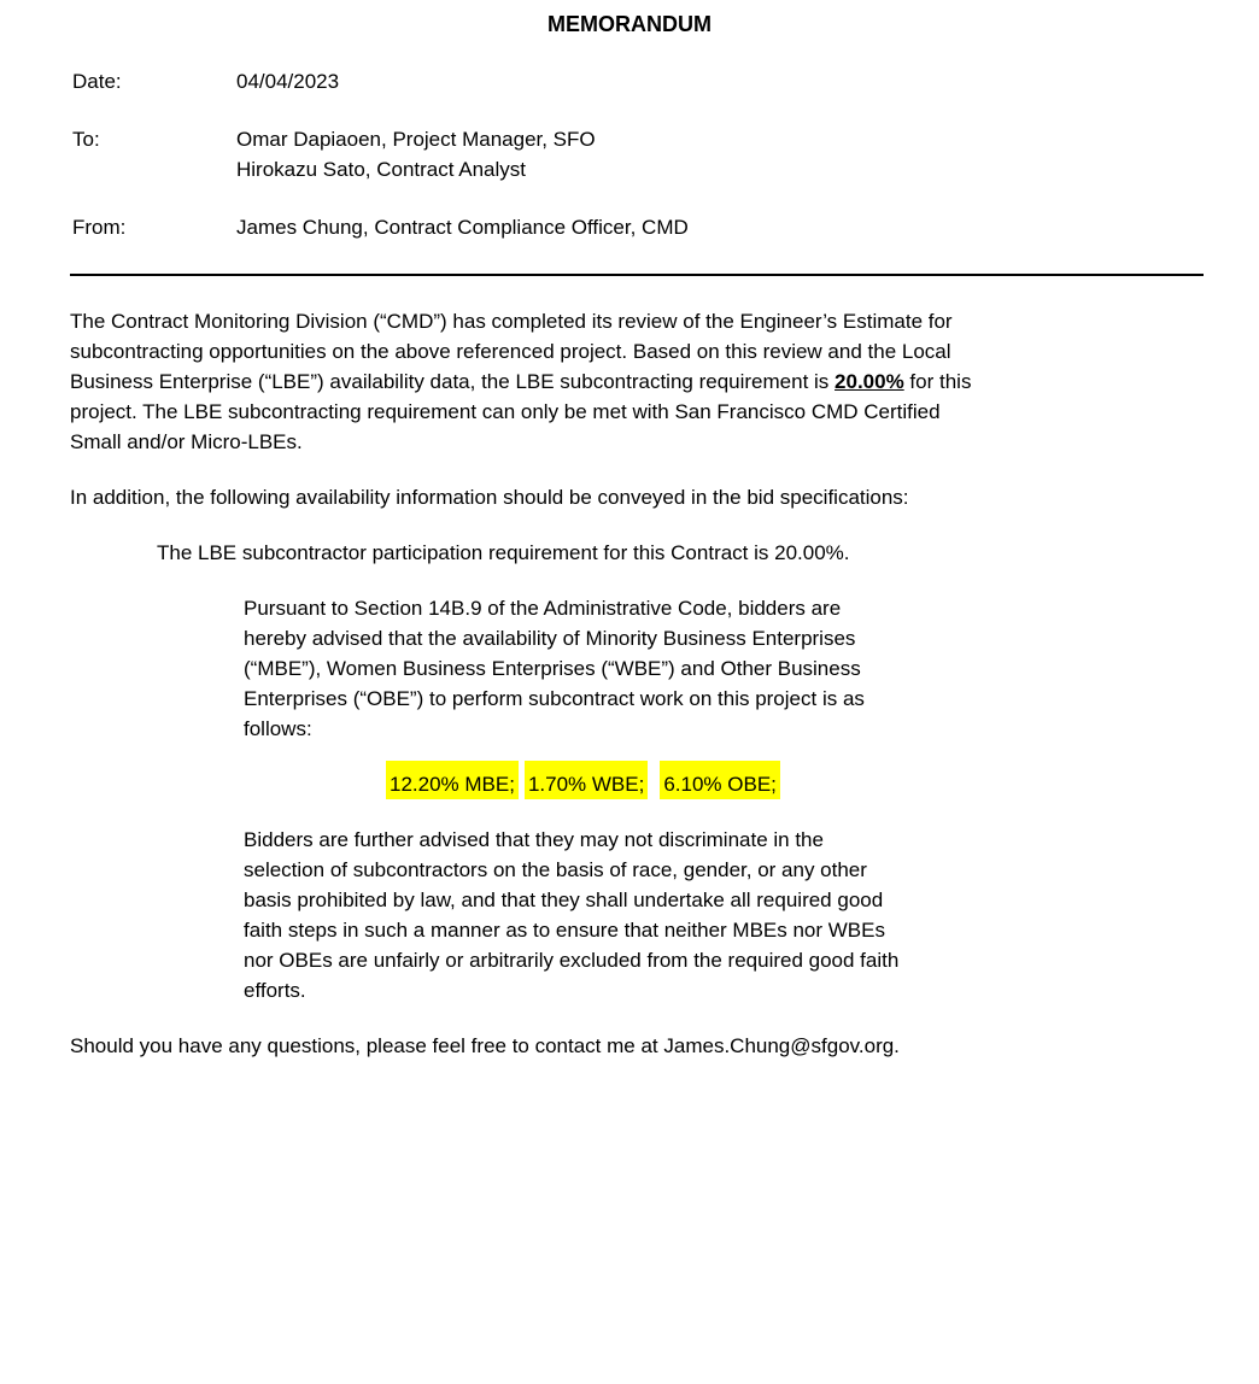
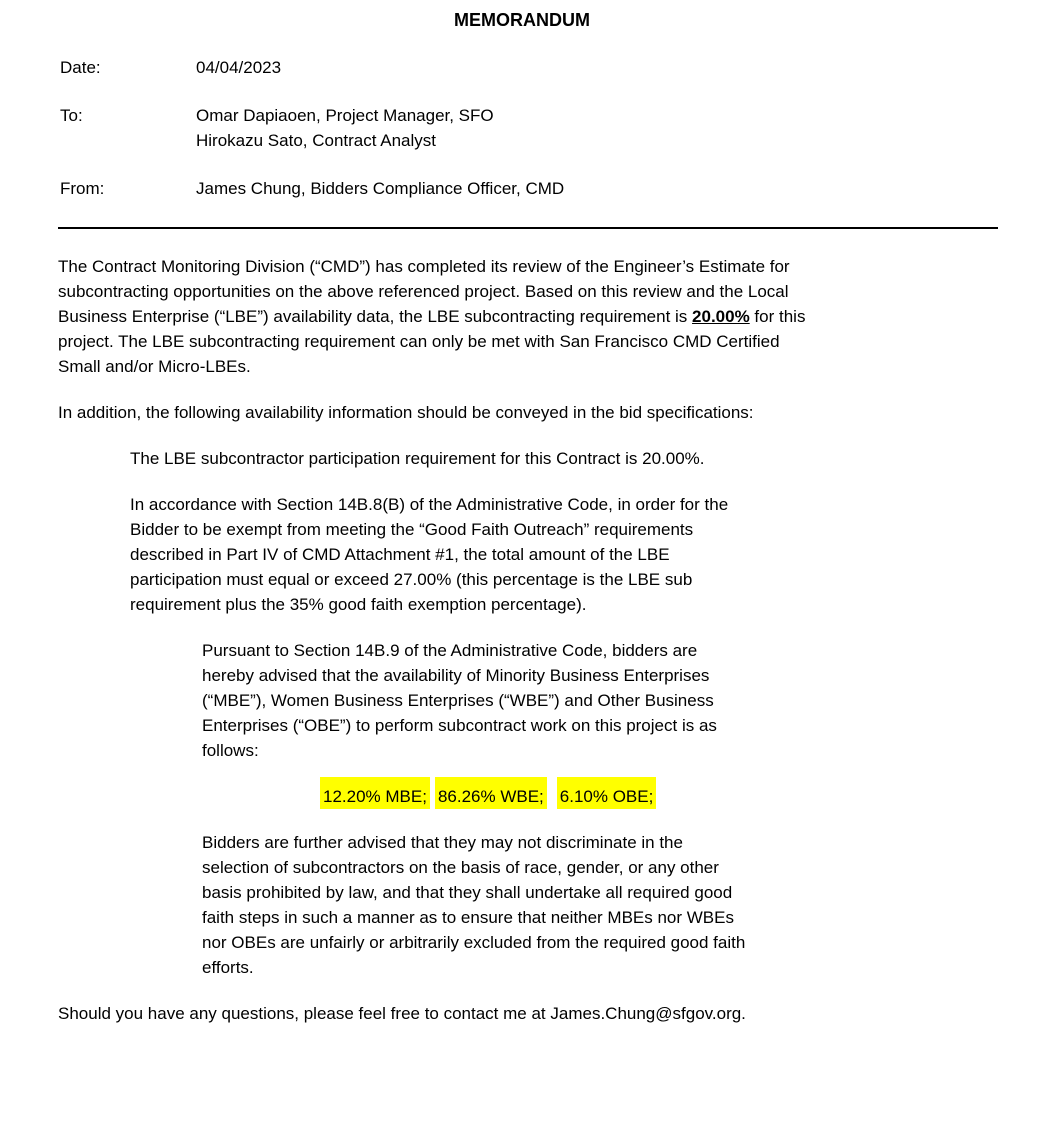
  MEMORANDUM
  Date:
  04/04/2023
  To:
  Omar Dapiaoen, Project Manager, SFO
  Hirokazu Sato, Contract Analyst
  From:
- James Chung, Contract Compliance Officer, CMD
+ James Chung, Bidders Compliance Officer, CMD
  The Contract Monitoring Division (“CMD”) has completed its review of the Engineer’s Estimate for
  subcontracting opportunities on the above referenced project. Based on this review and the Local
  Business Enterprise (“LBE”) availability data, the LBE subcontracting requirement is 20.00% for this
  project. The LBE subcontracting requirement can only be met with San Francisco CMD Certified
  Small and/or Micro-LBEs.
  In addition, the following availability information should be conveyed in the bid specifications:
  The LBE subcontractor participation requirement for this Contract is 20.00%.
+ In accordance with Section 14B.8(B) of the Administrative Code, in order for the
+ Bidder to be exempt from meeting the “Good Faith Outreach” requirements
+ described in Part IV of CMD Attachment #1, the total amount of the LBE
+ participation must equal or exceed 27.00% (this percentage is the LBE sub
+ requirement plus the 35% good faith exemption percentage).
  Pursuant to Section 14B.9 of the Administrative Code, bidders are
  hereby advised that the availability of Minority Business Enterprises
  (“MBE”), Women Business Enterprises (“WBE”) and Other Business
  Enterprises (“OBE”) to perform subcontract work on this project is as
  follows:
- 12.20% MBE; 1.70% WBE; 6.10% OBE;
+ 12.20% MBE; 86.26% WBE; 6.10% OBE;
  Bidders are further advised that they may not discriminate in the
  selection of subcontractors on the basis of race, gender, or any other
  basis prohibited by law, and that they shall undertake all required good
  faith steps in such a manner as to ensure that neither MBEs nor WBEs
  nor OBEs are unfairly or arbitrarily excluded from the required good faith
  efforts.
  Should you have any questions, please feel free to contact me at James.Chung@sfgov.org.
